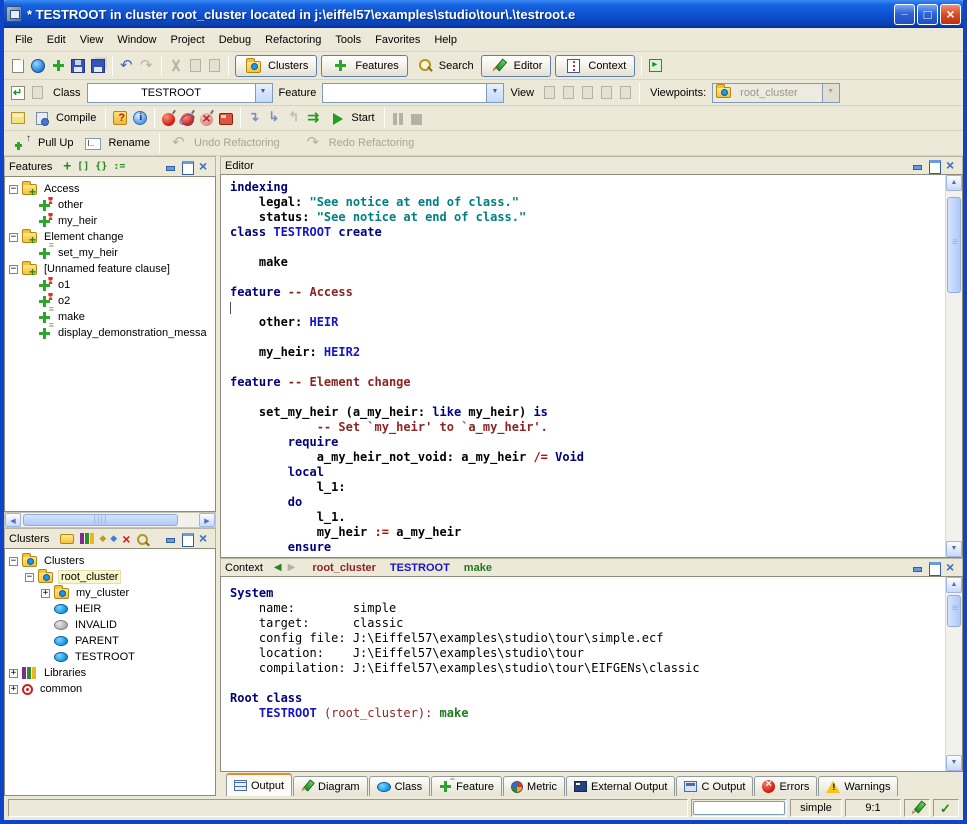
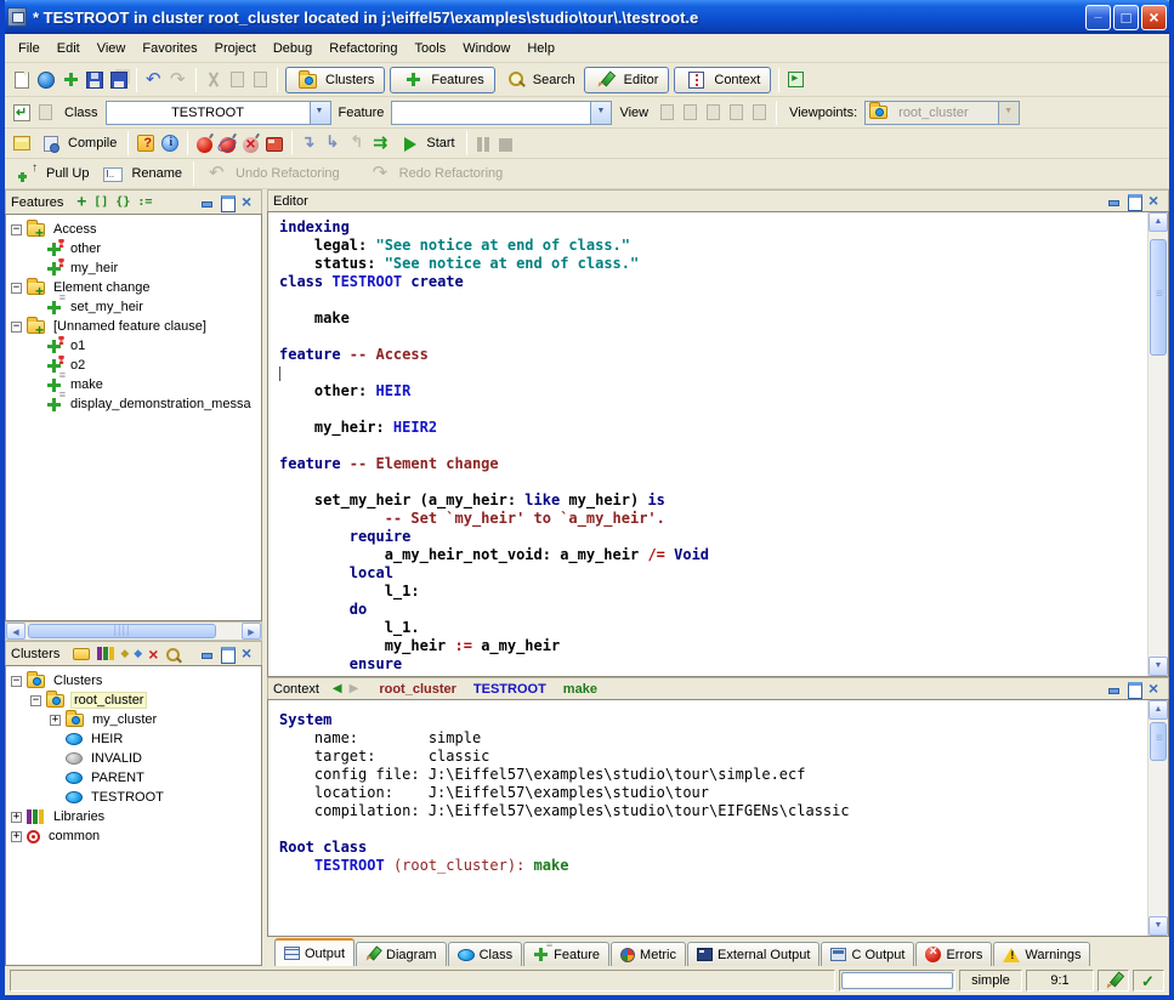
  * TESTROOT in cluster root_cluster located in j:\eiffel57\examples\studio\tour\.\testroot.e
  File
  Edit
  View
- Window
+ Favorites
  Project
  Debug
  Refactoring
  Tools
- Favorites
+ Window
  Help
  Clusters
  Features
  Search
  Editor
  Context
  Class
  TESTROOT
  Feature
  View
  Viewpoints:
  root_cluster
  Compile
  Start
  Pull Up
  Rename
  Undo Refactoring
  Redo Refactoring
  Features
  −
  Access
  other
  my_heir
  −
  Element change
  set_my_heir
  −
  [Unnamed feature clause]
  o1
  o2
  make
  display_demonstration_messa
  Clusters
  −
  Clusters
  −
  root_cluster
  +
  my_cluster
  HEIR
  INVALID
  PARENT
  TESTROOT
  +
  Libraries
  +
  common
  Editor
  indexing
  legal: "See notice at end of class."
  status: "See notice at end of class."
  class TESTROOT create
  make
  feature -- Access
  other: HEIR
  my_heir: HEIR2
  feature -- Element change
  set_my_heir (a_my_heir: like my_heir) is
  -- Set `my_heir' to `a_my_heir'.
  require
  a_my_heir_not_void: a_my_heir /= Void
  local
  l_1:
  do
  l_1.
  my_heir := a_my_heir
  ensure
  Context
  root_cluster TESTROOT make
  System
  name: simple
  target: classic
  config file: J:\Eiffel57\examples\studio\tour\simple.ecf
  location: J:\Eiffel57\examples\studio\tour
  compilation: J:\Eiffel57\examples\studio\tour\EIFGENs\classic
  Root class
  TESTROOT (root_cluster): make
  Output
  Diagram
  Class
  Feature
  Metric
  External Output
  C Output
  Errors
  Warnings
  simple
  9:1
